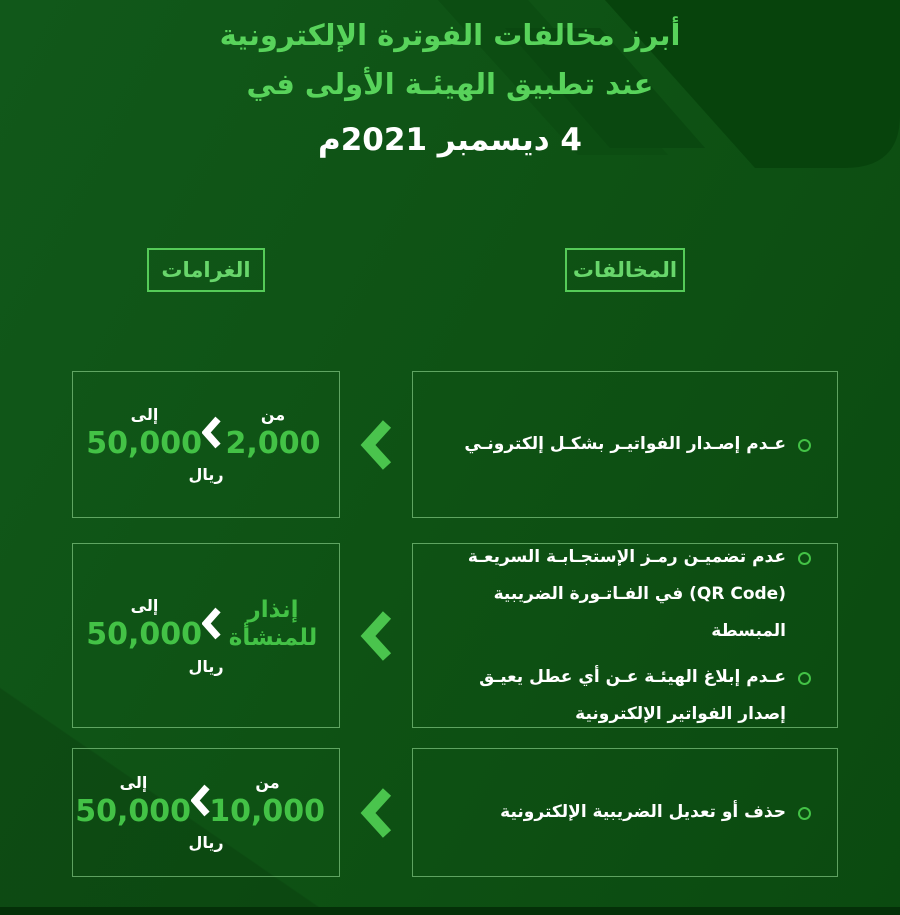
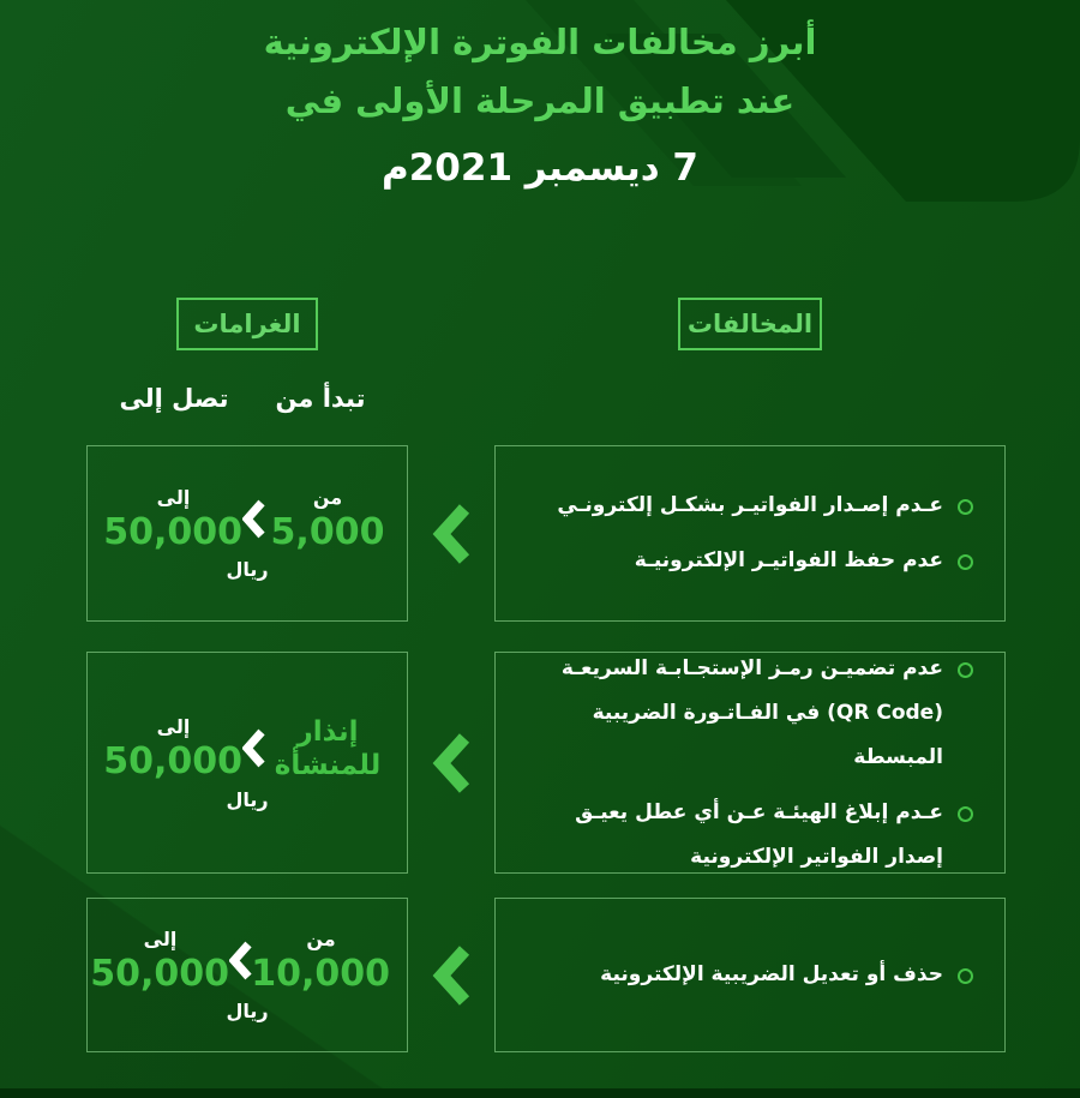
  أبرز مخالفات الفوترة الإلكترونية
- عند تطبيق الهيئـة الأولى في
+ عند تطبيق المرحلة الأولى في
- 4 ديسمبر 2021م
+ 7 ديسمبر 2021م
  الغرامات
  المخالفات
+ تبدأ من
+ تصل إلى
  من
- 2,000
+ 5,000
  إلى
  50,000
  ريال
  عـدم إصـدار الفواتيـر بشكـل إلكترونـي
+ عدم حفظ الفواتيـر الإلكترونيـة
  إنذار
  للمنشأة
  إلى
  50,000
  ريال
  عدم تضميـن رمـز الإستجـابـة السريعـة (QR Code) في الفـاتـورة الضريبية المبسطة
  عـدم إبلاغ الهيئـة عـن أي عطل يعيـق إصدار الفواتير الإلكترونية
  من
  10,000
  إلى
  50,000
  ريال
  حذف أو تعديل الضريبية الإلكترونية
